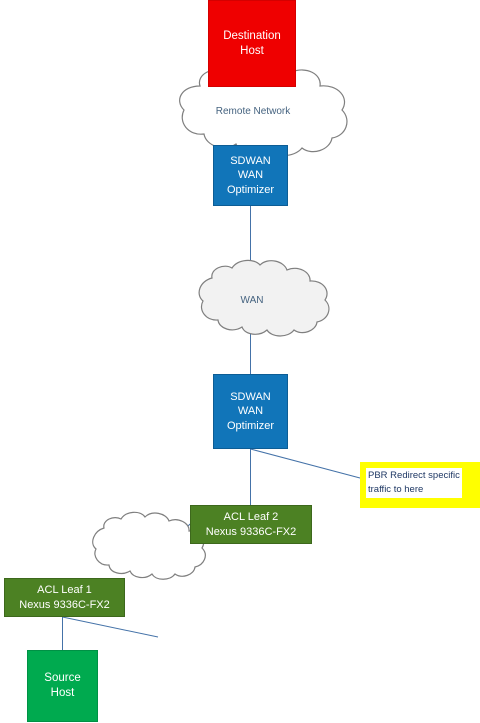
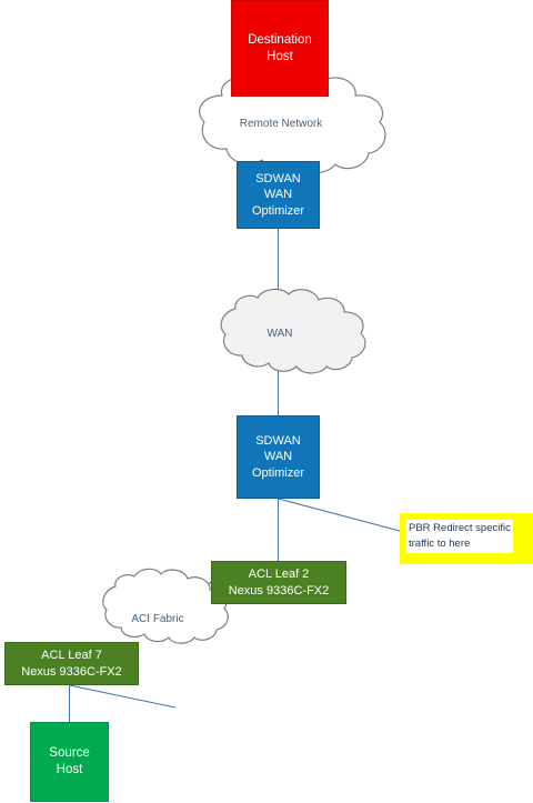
  Destination
  Host
  SDWAN
  WAN
  Optimizer
  SDWAN
  WAN
  Optimizer
  ACL Leaf 2
  Nexus 9336C-FX2
- ACL Leaf 1
+ ACL Leaf 7
  Nexus 9336C-FX2
  Source
  Host
  Remote Network
  WAN
+ ACI Fabric
  PBR Redirect specific
  traffic to here
